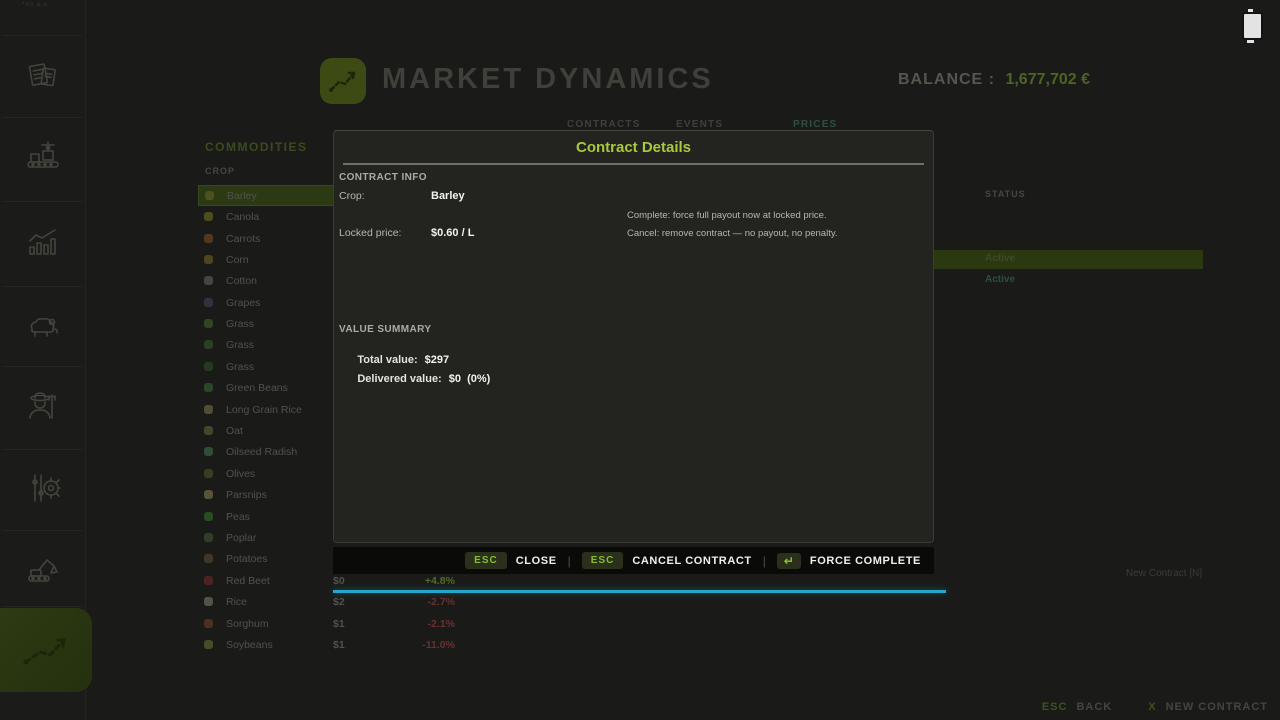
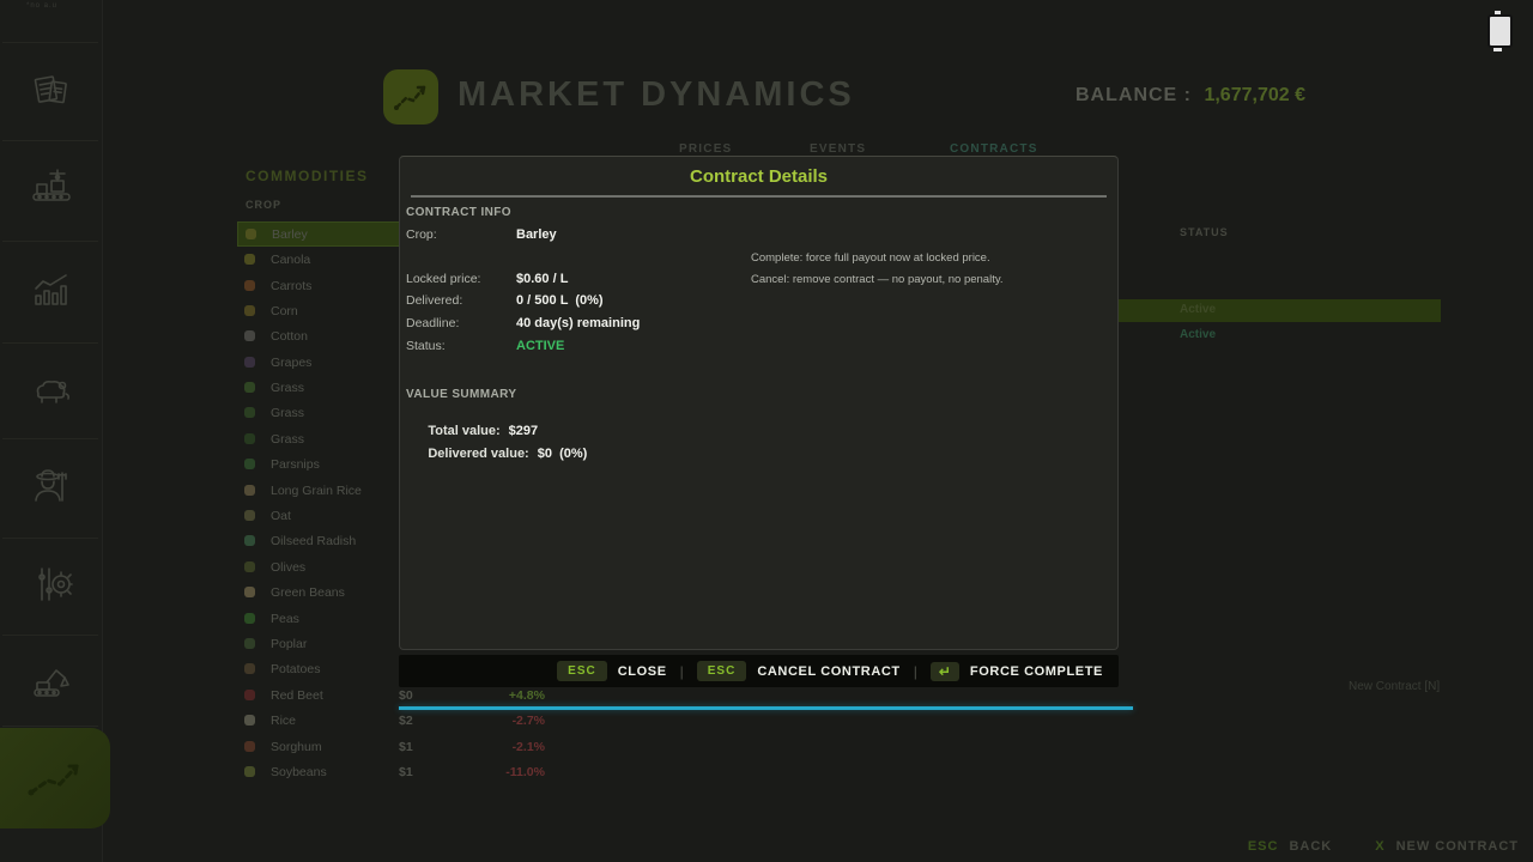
  MARKET DYNAMICS
  BALANCE : 1,677,702 €
- CONTRACTS
+ PRICES
  EVENTS
- PRICES
+ CONTRACTS
  COMMODITIES
  CROP
  Barley
  Canola
  Carrots
  Corn
  Cotton
  Grapes
  Grass
  Grass
  Grass
- Green Beans
+ Parsnips
  Long Grain Rice
  Oat
  Oilseed Radish
  Olives
- Parsnips
+ Green Beans
  Peas
  Poplar
  Potatoes
  Red Beet
  $0
  +4.8%
  Rice
  $2
  -2.7%
  Sorghum
  $1
  -2.1%
  Soybeans
  $1
  -11.0%
  STATUS
  Active
  New Contract [N]
  Contract Details
  CONTRACT INFO
  Crop:
  Barley
  Locked price:
  $0.60 / L
+ Delivered:
+ 0 / 500 L (0%)
+ Deadline:
+ 40 day(s) remaining
+ Status:
+ ACTIVE
  Complete: force full payout now at locked price.
  Cancel: remove contract — no payout, no penalty.
  VALUE SUMMARY
  Total value: $297
  Delivered value: $0 (0%)
  ESC
  CLOSE
  |
  ESC
  CANCEL CONTRACT
  |
  ↵
  FORCE COMPLETE
  ESC
  BACK
  X
  NEW CONTRACT
